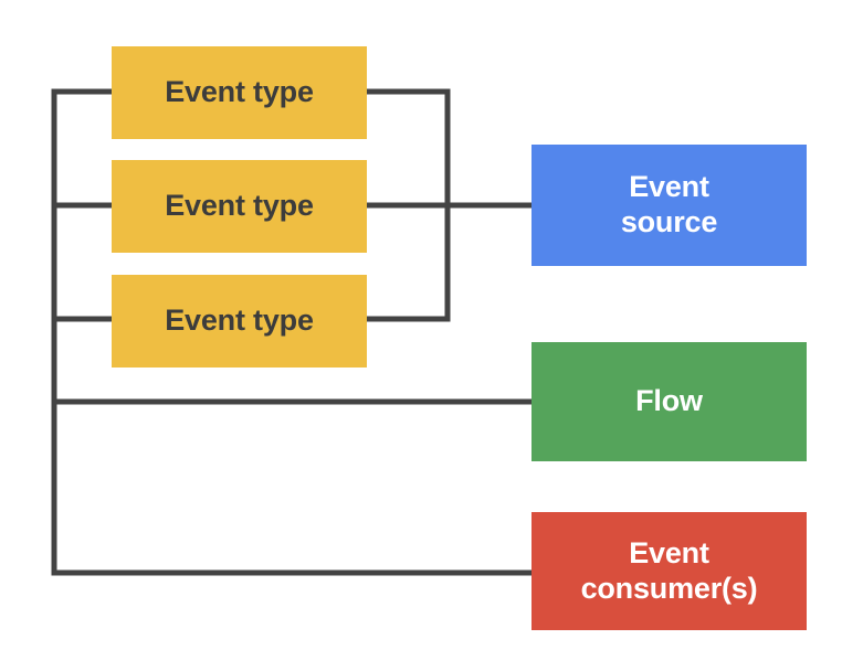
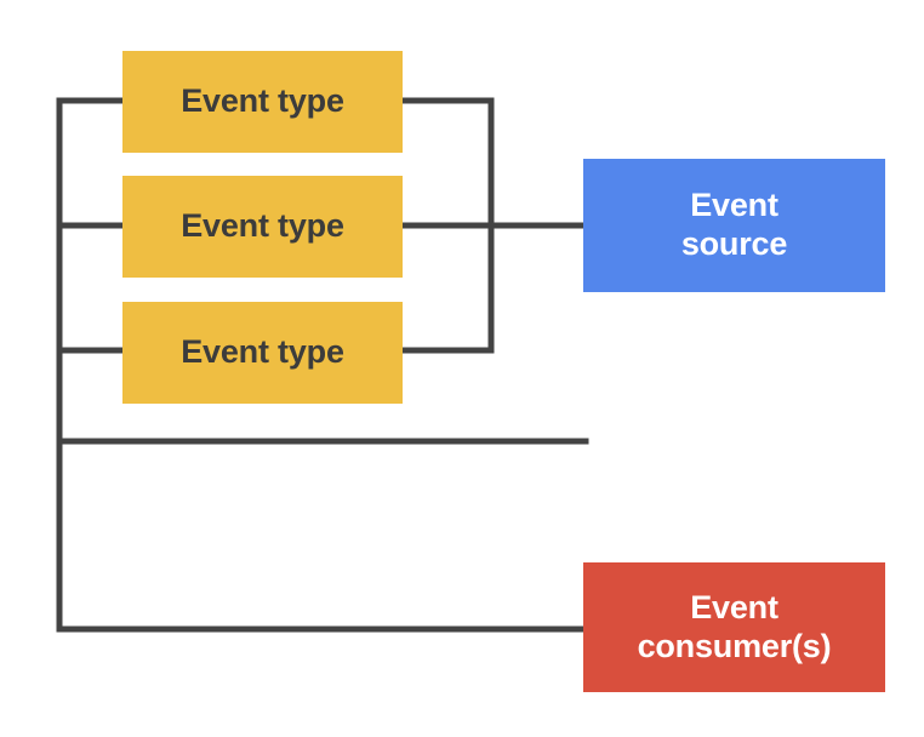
  Event type
  Event type
  Event type
  Event
  source
- Flow
  Event
  consumer(s)
